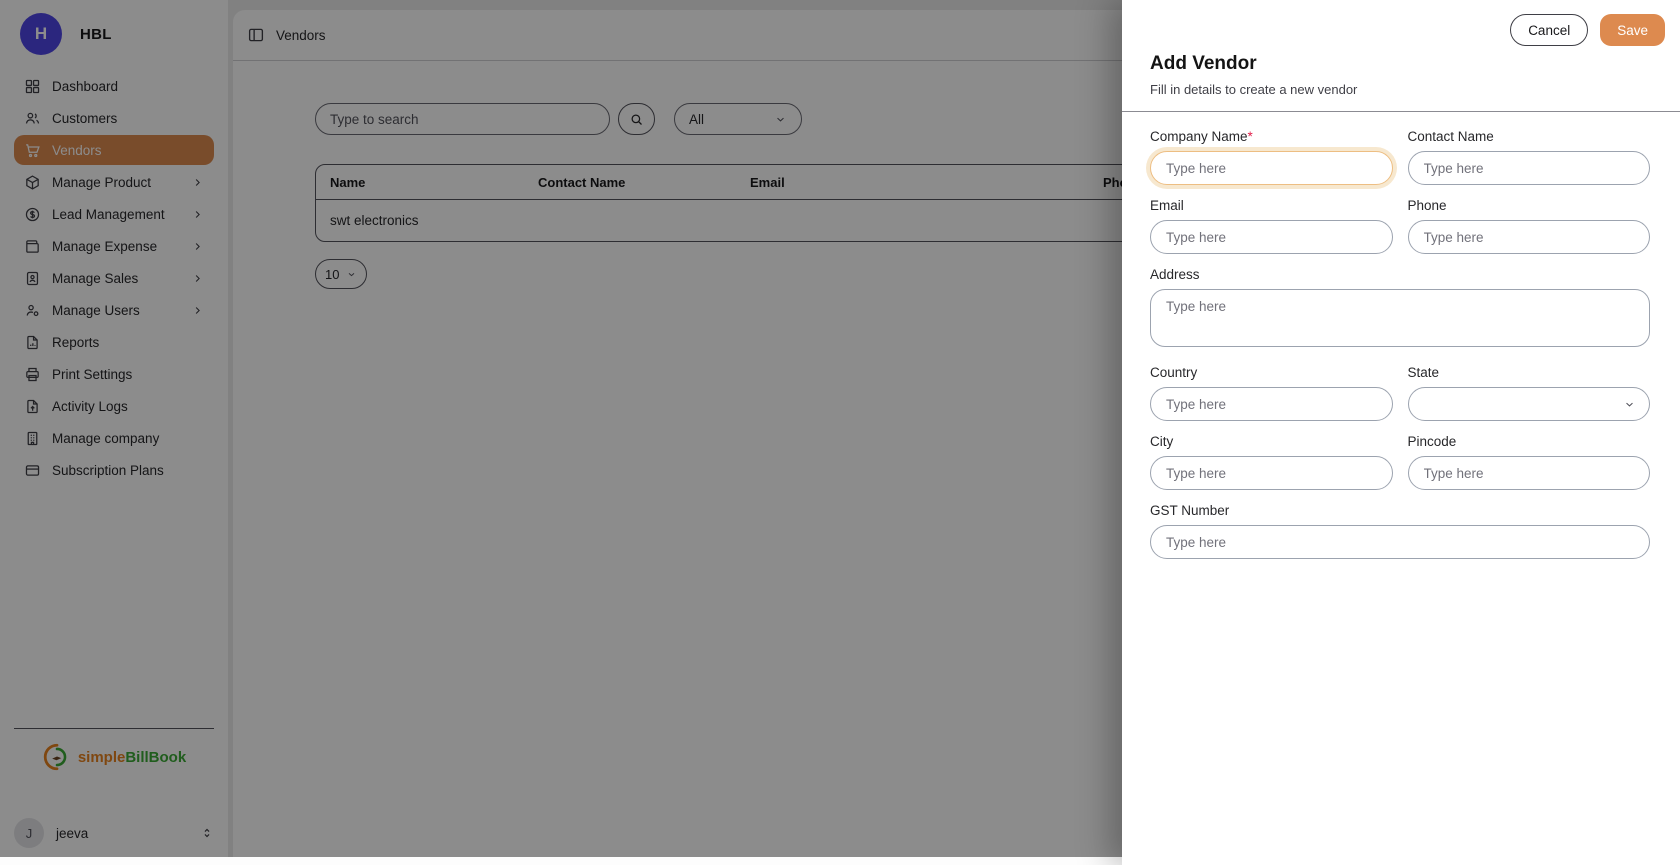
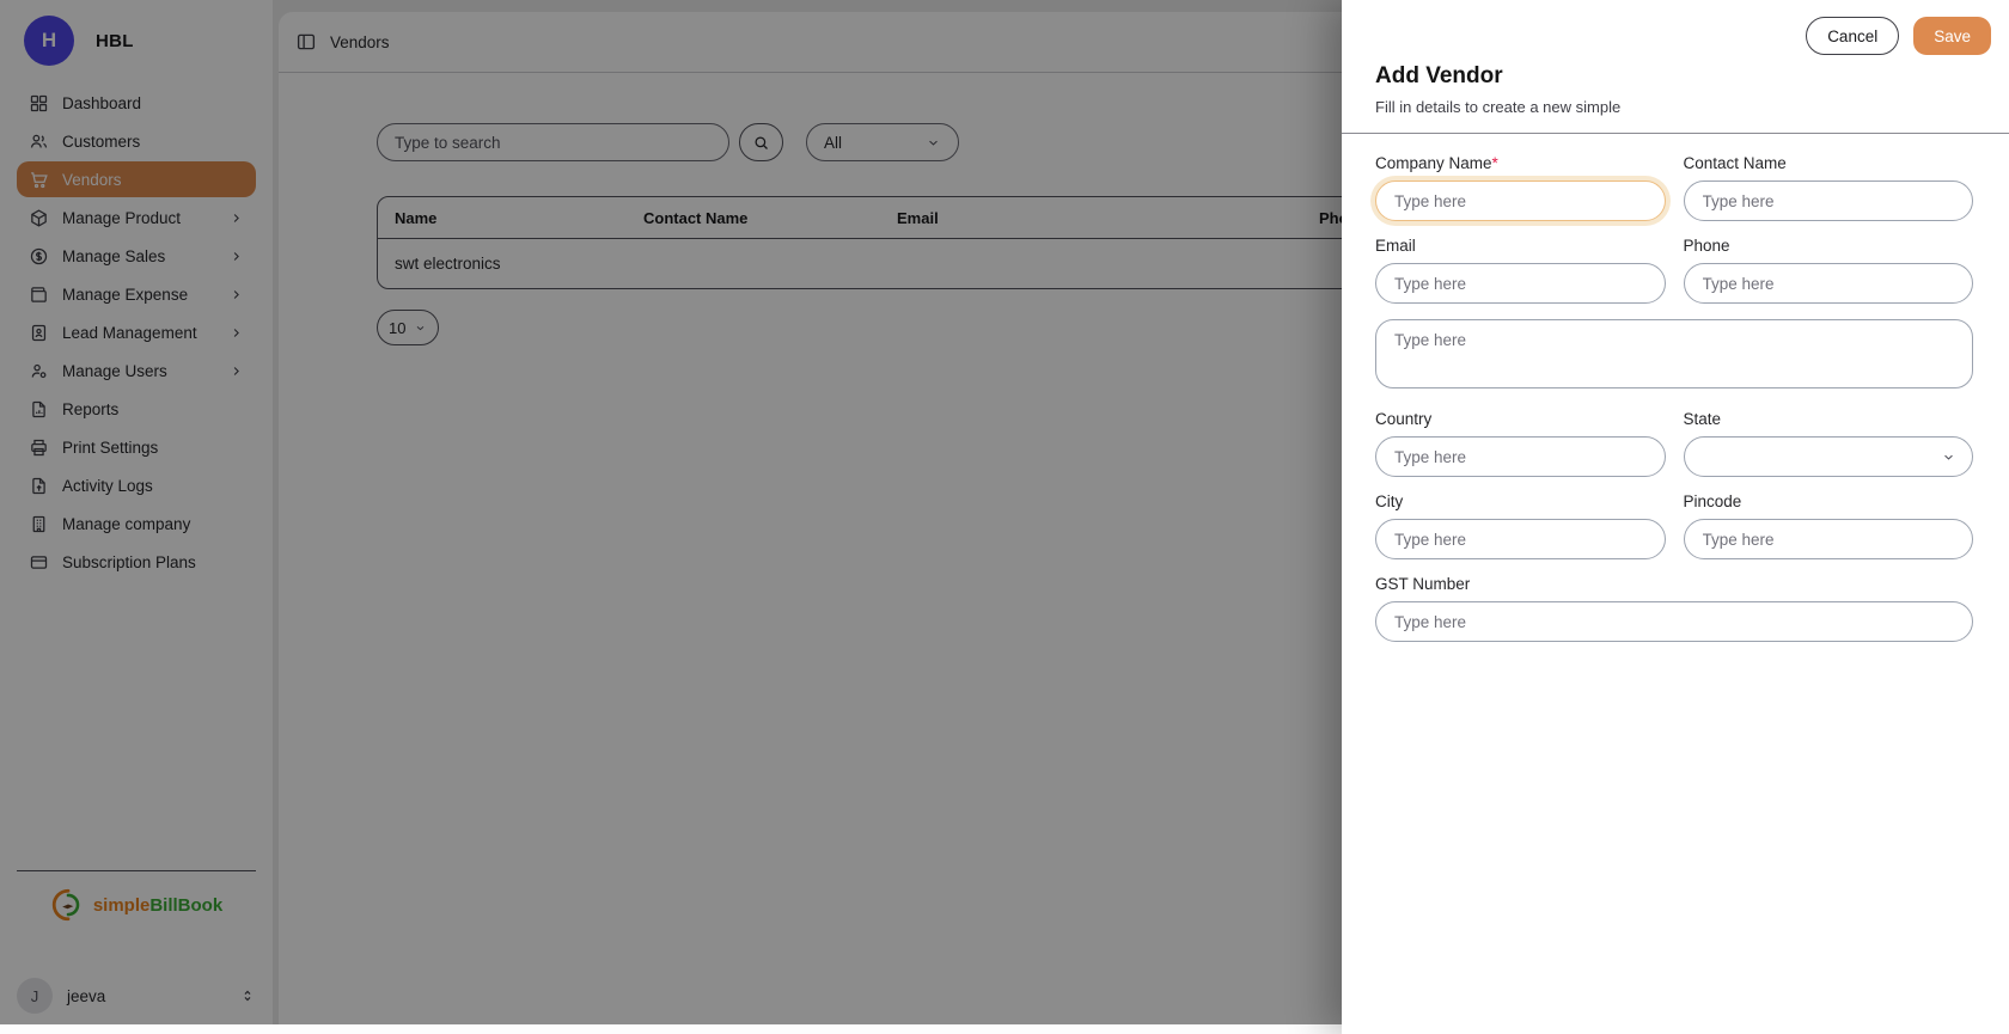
  H
  HBL
  Dashboard
  Customers
  Vendors
  Manage Product
- Lead Management
+ Manage Sales
  Manage Expense
- Manage Sales
+ Lead Management
  Manage Users
  Reports
  Print Settings
  Activity Logs
  Manage company
  Subscription Plans
  simpleBillBook
  J
  jeeva
  Vendors
  Type to search
  All
  Name
  Contact Name
  Email
  swt electronics
  10
  Cancel
  Save
  Add Vendor
- Fill in details to create a new vendor
+ Fill in details to create a new simple
  Company Name*
  Type here
  Contact Name
  Type here
  Email
  Type here
  Phone
  Type here
- Address
  Type here
  Country
  Type here
  State
  City
  Type here
  Pincode
  Type here
  GST Number
  Type here
